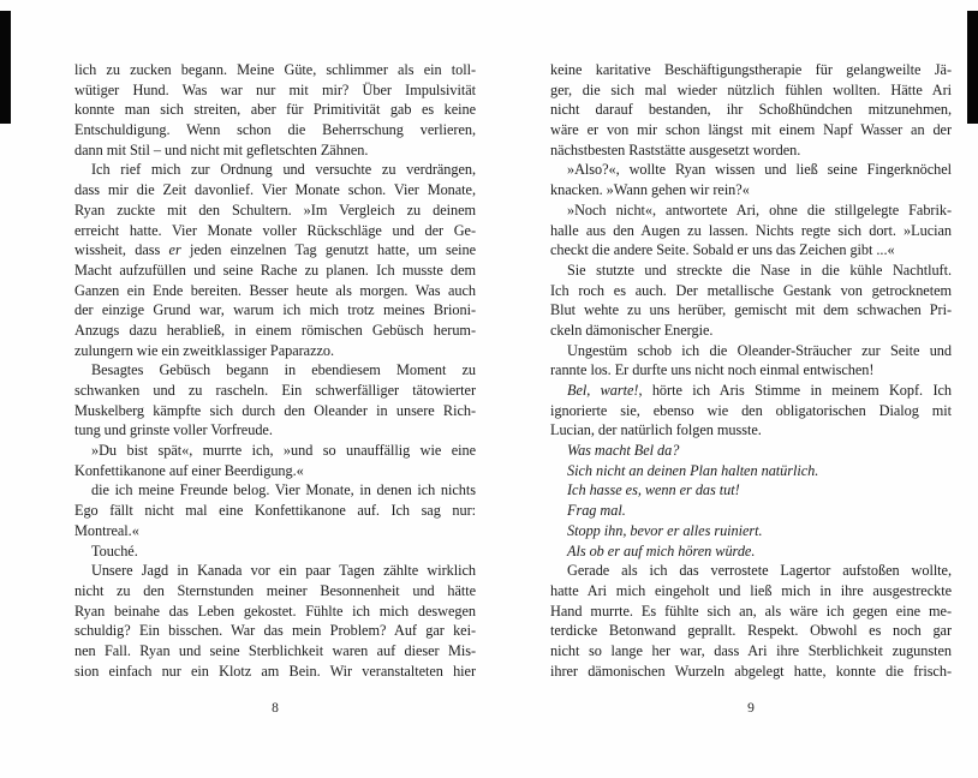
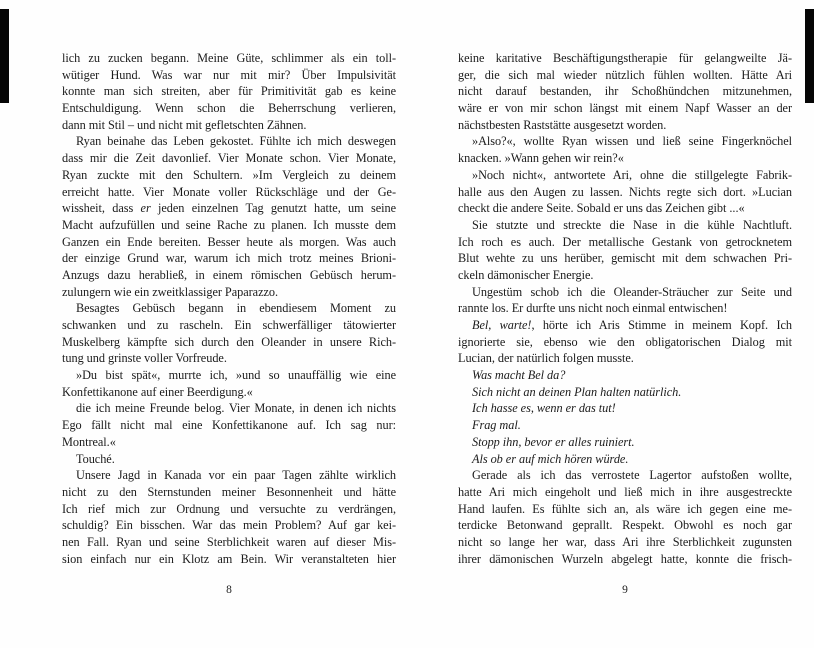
  lich zu zucken begann. Meine Güte, schlimmer als ein toll-
  wütiger Hund. Was war nur mit mir? Über Impulsivität
  konnte man sich streiten, aber für Primitivität gab es keine
  Entschuldigung. Wenn schon die Beherrschung verlieren,
  dann mit Stil – und nicht mit gefletschten Zähnen.
- Ich rief mich zur Ordnung und versuchte zu verdrängen,
+ Ryan beinahe das Leben gekostet. Fühlte ich mich deswegen
  dass mir die Zeit davonlief. Vier Monate schon. Vier Monate,
  Ryan zuckte mit den Schultern. »Im Vergleich zu deinem
  erreicht hatte. Vier Monate voller Rückschläge und der Ge-
  wissheit, dass er jeden einzelnen Tag genutzt hatte, um seine
  Macht aufzufüllen und seine Rache zu planen. Ich musste dem
  Ganzen ein Ende bereiten. Besser heute als morgen. Was auch
  der einzige Grund war, warum ich mich trotz meines Brioni-
  Anzugs dazu herabließ, in einem römischen Gebüsch herum-
  zulungern wie ein zweitklassiger Paparazzo.
  Besagtes Gebüsch begann in ebendiesem Moment zu
  schwanken und zu rascheln. Ein schwerfälliger tätowierter
  Muskelberg kämpfte sich durch den Oleander in unsere Rich-
  tung und grinste voller Vorfreude.
  »Du bist spät«, murrte ich, »und so unauffällig wie eine
  Konfettikanone auf einer Beerdigung.«
  die ich meine Freunde belog. Vier Monate, in denen ich nichts
  Ego fällt nicht mal eine Konfettikanone auf. Ich sag nur:
  Montreal.«
  Touché.
  Unsere Jagd in Kanada vor ein paar Tagen zählte wirklich
  nicht zu den Sternstunden meiner Besonnenheit und hätte
- Ryan beinahe das Leben gekostet. Fühlte ich mich deswegen
+ Ich rief mich zur Ordnung und versuchte zu verdrängen,
  schuldig? Ein bisschen. War das mein Problem? Auf gar kei-
  nen Fall. Ryan und seine Sterblichkeit waren auf dieser Mis-
  sion einfach nur ein Klotz am Bein. Wir veranstalteten hier
  8
  keine karitative Beschäftigungstherapie für gelangweilte Jä-
  ger, die sich mal wieder nützlich fühlen wollten. Hätte Ari
  nicht darauf bestanden, ihr Schoßhündchen mitzunehmen,
  wäre er von mir schon längst mit einem Napf Wasser an der
  nächstbesten Raststätte ausgesetzt worden.
  »Also?«, wollte Ryan wissen und ließ seine Fingerknöchel
  knacken. »Wann gehen wir rein?«
  »Noch nicht«, antwortete Ari, ohne die stillgelegte Fabrik-
  halle aus den Augen zu lassen. Nichts regte sich dort. »Lucian
  checkt die andere Seite. Sobald er uns das Zeichen gibt ...«
  Sie stutzte und streckte die Nase in die kühle Nachtluft.
  Ich roch es auch. Der metallische Gestank von getrocknetem
  Blut wehte zu uns herüber, gemischt mit dem schwachen Pri-
  ckeln dämonischer Energie.
  Ungestüm schob ich die Oleander-Sträucher zur Seite und
  rannte los. Er durfte uns nicht noch einmal entwischen!
  Bel, warte!, hörte ich Aris Stimme in meinem Kopf. Ich
  ignorierte sie, ebenso wie den obligatorischen Dialog mit
  Lucian, der natürlich folgen musste.
  Was macht Bel da?
  Sich nicht an deinen Plan halten natürlich.
  Ich hasse es, wenn er das tut!
  Frag mal.
  Stopp ihn, bevor er alles ruiniert.
  Als ob er auf mich hören würde.
  Gerade als ich das verrostete Lagertor aufstoßen wollte,
  hatte Ari mich eingeholt und ließ mich in ihre ausgestreckte
- Hand murrte. Es fühlte sich an, als wäre ich gegen eine me-
+ Hand laufen. Es fühlte sich an, als wäre ich gegen eine me-
  terdicke Betonwand geprallt. Respekt. Obwohl es noch gar
  nicht so lange her war, dass Ari ihre Sterblichkeit zugunsten
  ihrer dämonischen Wurzeln abgelegt hatte, konnte die frisch-
  9
